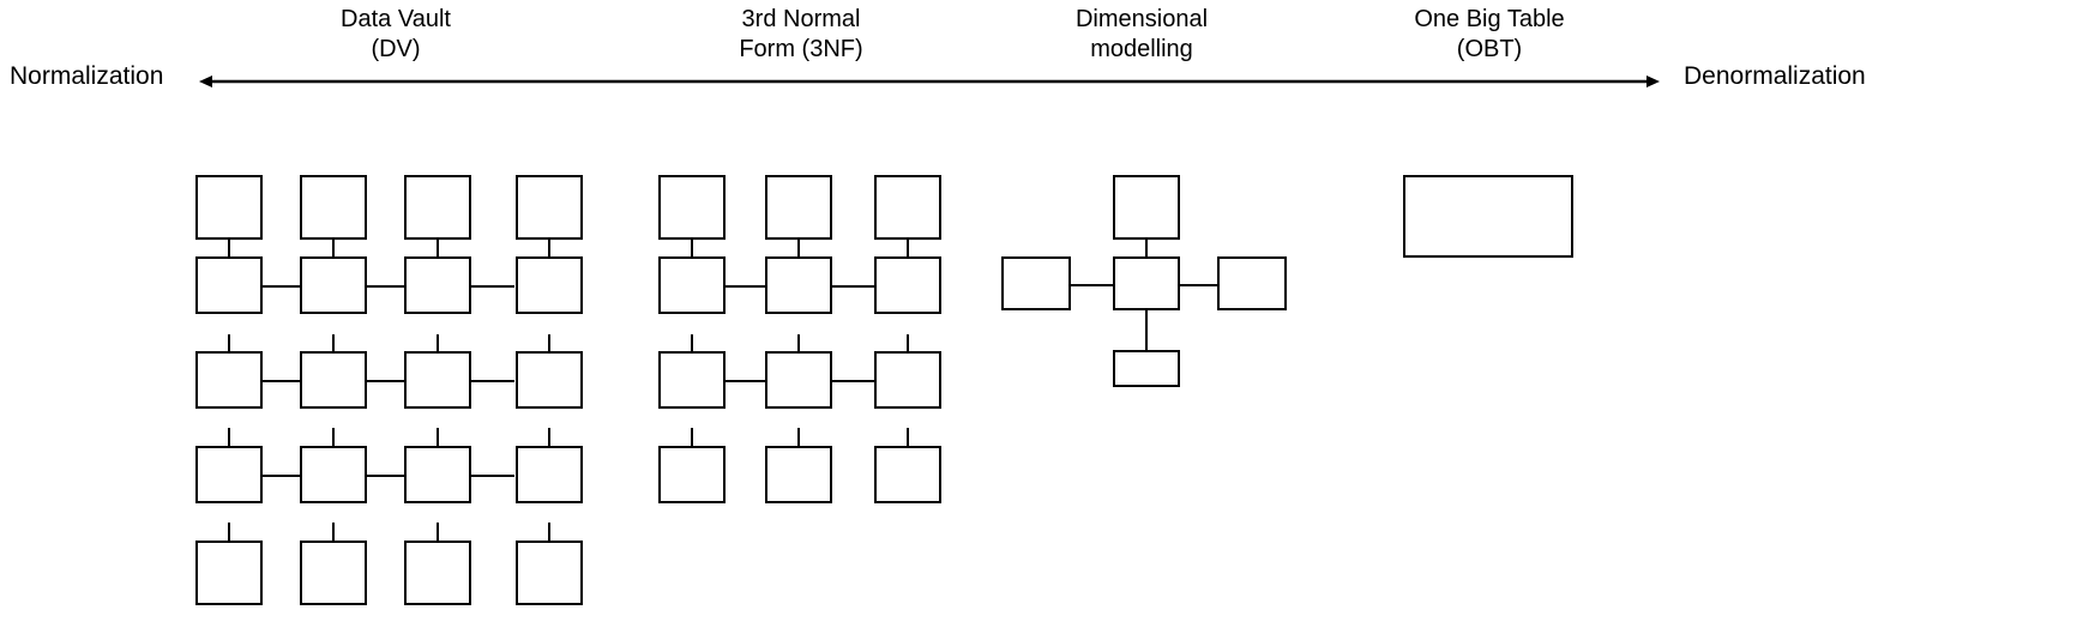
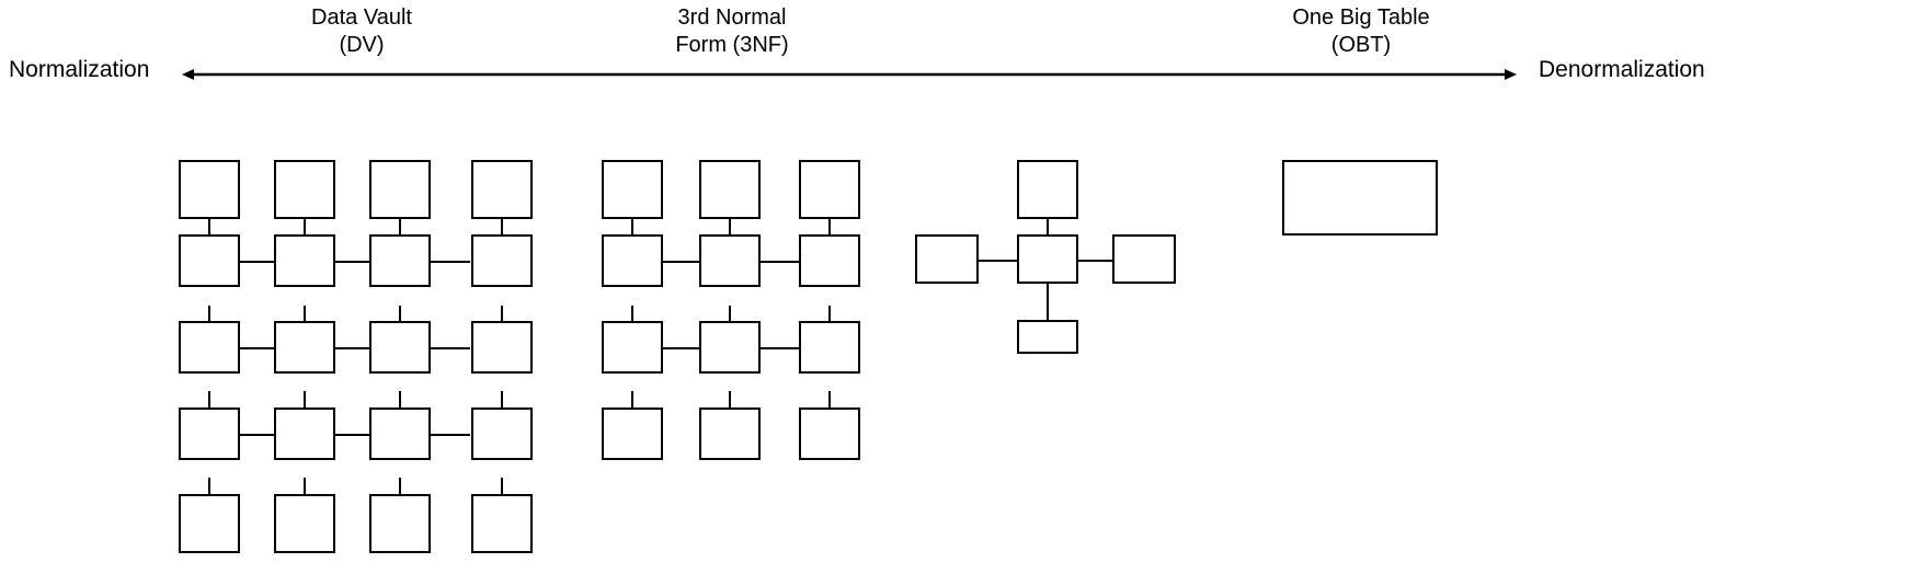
  Normalization
  Denormalization
  Data Vault
  (DV)
  3rd Normal
  Form (3NF)
- Dimensional
- modelling
  One Big Table
  (OBT)
